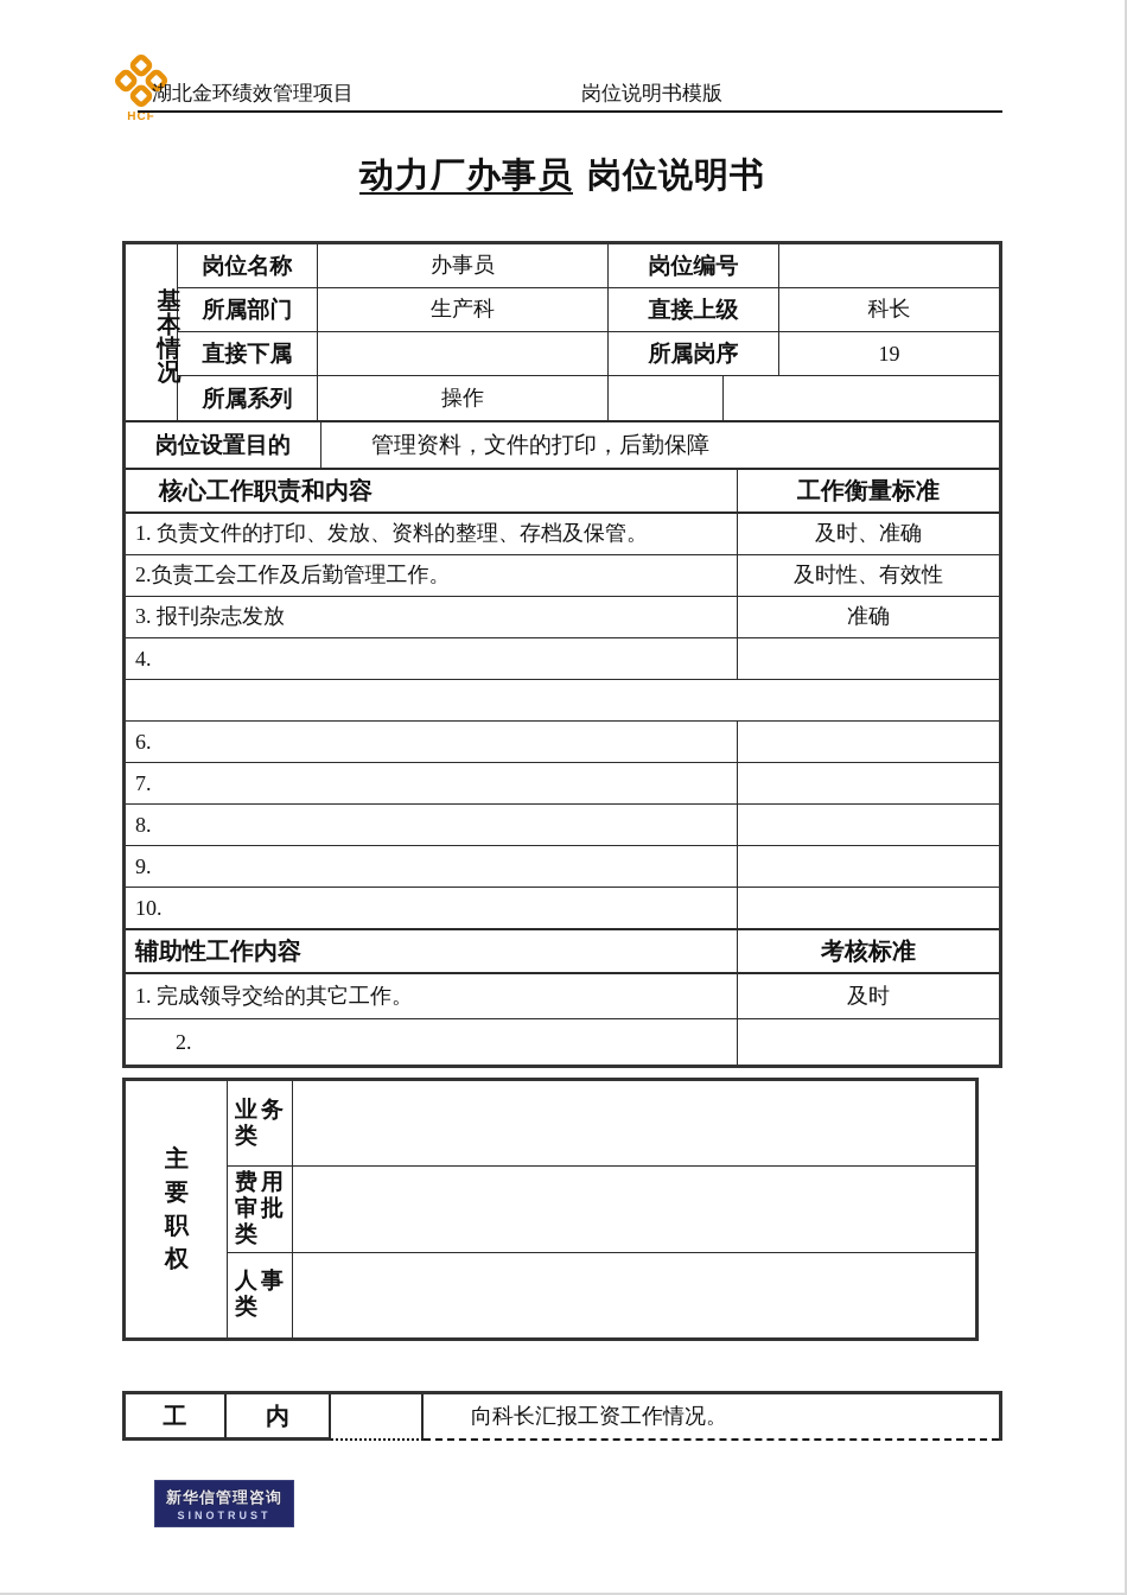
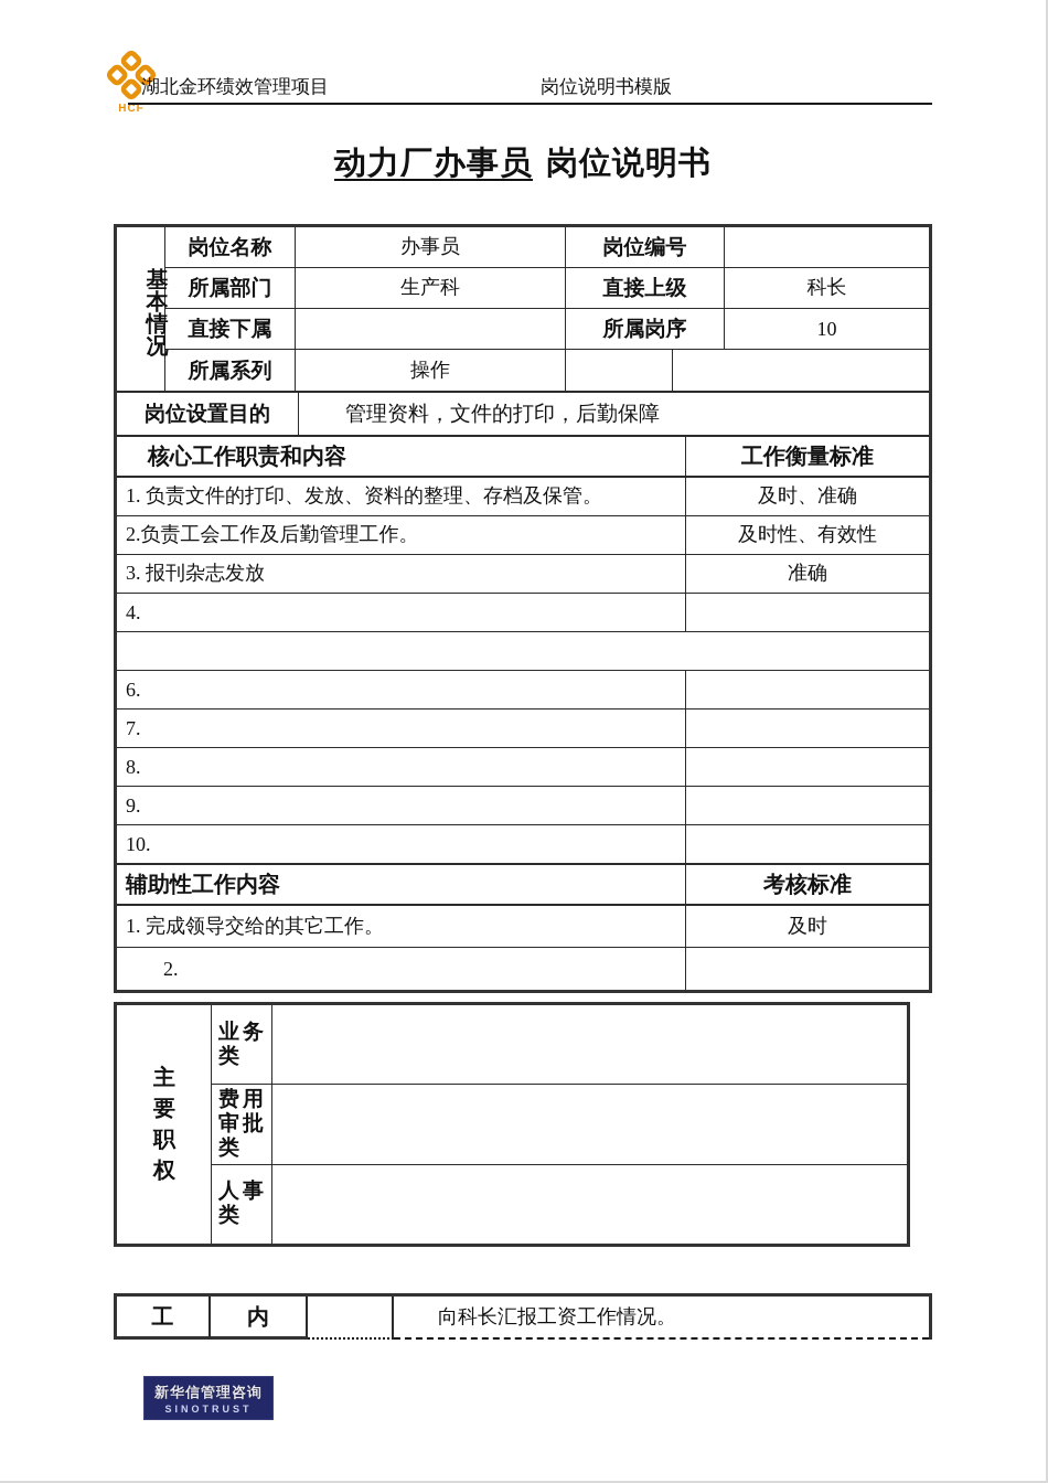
  HCF
  湖北金环绩效管理项目
  岗位说明书模版
  动力厂办事员 岗位说明书
  基本情况
  岗位名称
  办事员
  岗位编号
  所属部门
  生产科
  直接上级
  科长
  直接下属
  所属岗序
- 19
+ 10
  所属系列
  操作
  岗位设置目的
  管理资料，文件的打印，后勤保障
  核心工作职责和内容
  工作衡量标准
  1. 负责文件的打印、发放、资料的整理、存档及保管。
  及时、准确
  2.负责工会工作及后勤管理工作。
  及时性、有效性
  3. 报刊杂志发放
  准确
  4.
  6.
  7.
  8.
  9.
  10.
  辅助性工作内容
  考核标准
  1. 完成领导交给的其它工作。
  及时
  2.
  主要职权
  业务类
  费用审批类
  人事类
  工
  内
  向科长汇报工资工作情况。
  新华信管理咨询
  SINOTRUST
